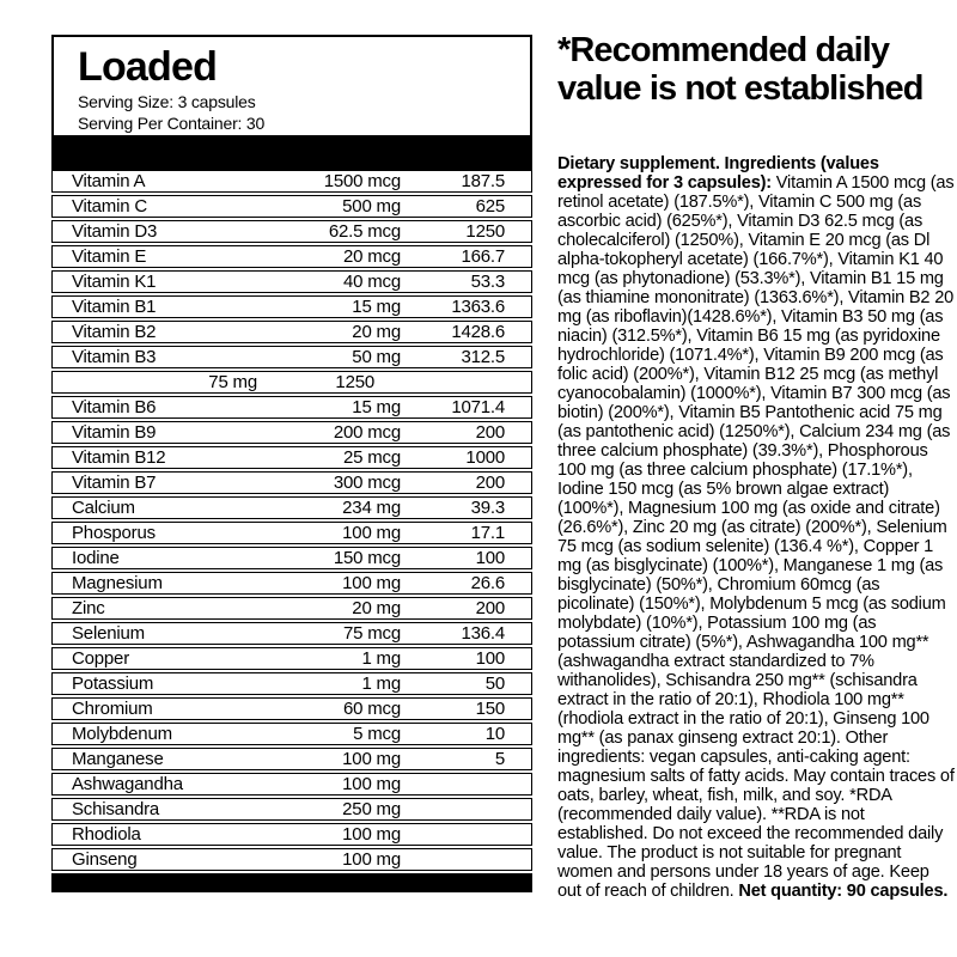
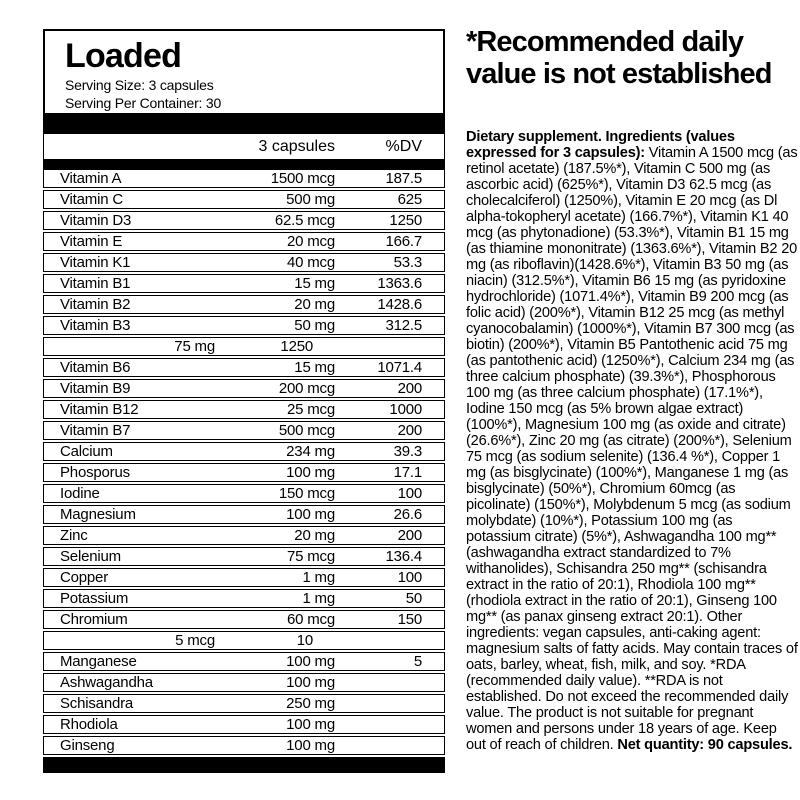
  Loaded
  Serving Size: 3 capsules
  Serving Per Container: 30
+ 3 capsules
+ %DV
  Vitamin A
  1500 mcg
  187.5
  Vitamin C
  500 mg
  625
  Vitamin D3
  62.5 mcg
  1250
  Vitamin E
  20 mcg
  166.7
  Vitamin K1
  40 mcg
  53.3
  Vitamin B1
  15 mg
  1363.6
  Vitamin B2
  20 mg
  1428.6
  Vitamin B3
  50 mg
  312.5
  75 mg
  1250
  Vitamin B6
  15 mg
  1071.4
  Vitamin B9
  200 mcg
  200
  Vitamin B12
  25 mcg
  1000
  Vitamin B7
- 300 mcg
+ 500 mcg
  200
  Calcium
  234 mg
  39.3
  Phosporus
  100 mg
  17.1
  Iodine
  150 mcg
  100
  Magnesium
  100 mg
  26.6
  Zinc
  20 mg
  200
  Selenium
  75 mcg
  136.4
  Copper
  1 mg
  100
  Potassium
  1 mg
  50
  Chromium
  60 mcg
  150
- Molybdenum
  5 mcg
  10
  Manganese
  100 mg
  5
  Ashwagandha
  100 mg
  Schisandra
  250 mg
  Rhodiola
  100 mg
  Ginseng
  100 mg
  *Recommended daily value is not established
  Dietary supplement. Ingredients (values expressed for 3 capsules): Vitamin A 1500 mcg (as retinol acetate) (187.5%*), Vitamin C 500 mg (as ascorbic acid) (625%*), Vitamin D3 62.5 mcg (as cholecalciferol) (1250%), Vitamin E 20 mcg (as Dl alpha-tokopheryl acetate) (166.7%*), Vitamin K1 40 mcg (as phytonadione) (53.3%*), Vitamin B1 15 mg (as thiamine mononitrate) (1363.6%*), Vitamin B2 20 mg (as riboflavin)(1428.6%*), Vitamin B3 50 mg (as niacin) (312.5%*), Vitamin B6 15 mg (as pyridoxine hydrochloride) (1071.4%*), Vitamin B9 200 mcg (as folic acid) (200%*), Vitamin B12 25 mcg (as methyl cyanocobalamin) (1000%*), Vitamin B7 300 mcg (as biotin) (200%*), Vitamin B5 Pantothenic acid 75 mg (as pantothenic acid) (1250%*), Calcium 234 mg (as three calcium phosphate) (39.3%*), Phosphorous 100 mg (as three calcium phosphate) (17.1%*), Iodine 150 mcg (as 5% brown algae extract) (100%*), Magnesium 100 mg (as oxide and citrate) (26.6%*), Zinc 20 mg (as citrate) (200%*), Selenium 75 mcg (as sodium selenite) (136.4 %*), Copper 1 mg (as bisglycinate) (100%*), Manganese 1 mg (as bisglycinate) (50%*), Chromium 60mcg (as picolinate) (150%*), Molybdenum 5 mcg (as sodium molybdate) (10%*), Potassium 100 mg (as potassium citrate) (5%*), Ashwagandha 100 mg** (ashwagandha extract standardized to 7% withanolides), Schisandra 250 mg** (schisandra extract in the ratio of 20:1), Rhodiola 100 mg** (rhodiola extract in the ratio of 20:1), Ginseng 100 mg** (as panax ginseng extract 20:1). Other ingredients: vegan capsules, anti-caking agent: magnesium salts of fatty acids. May contain traces of oats, barley, wheat, fish, milk, and soy. *RDA (recommended daily value). **RDA is not established. Do not exceed the recommended daily value. The product is not suitable for pregnant women and persons under 18 years of age. Keep out of reach of children. Net quantity: 90 capsules.
